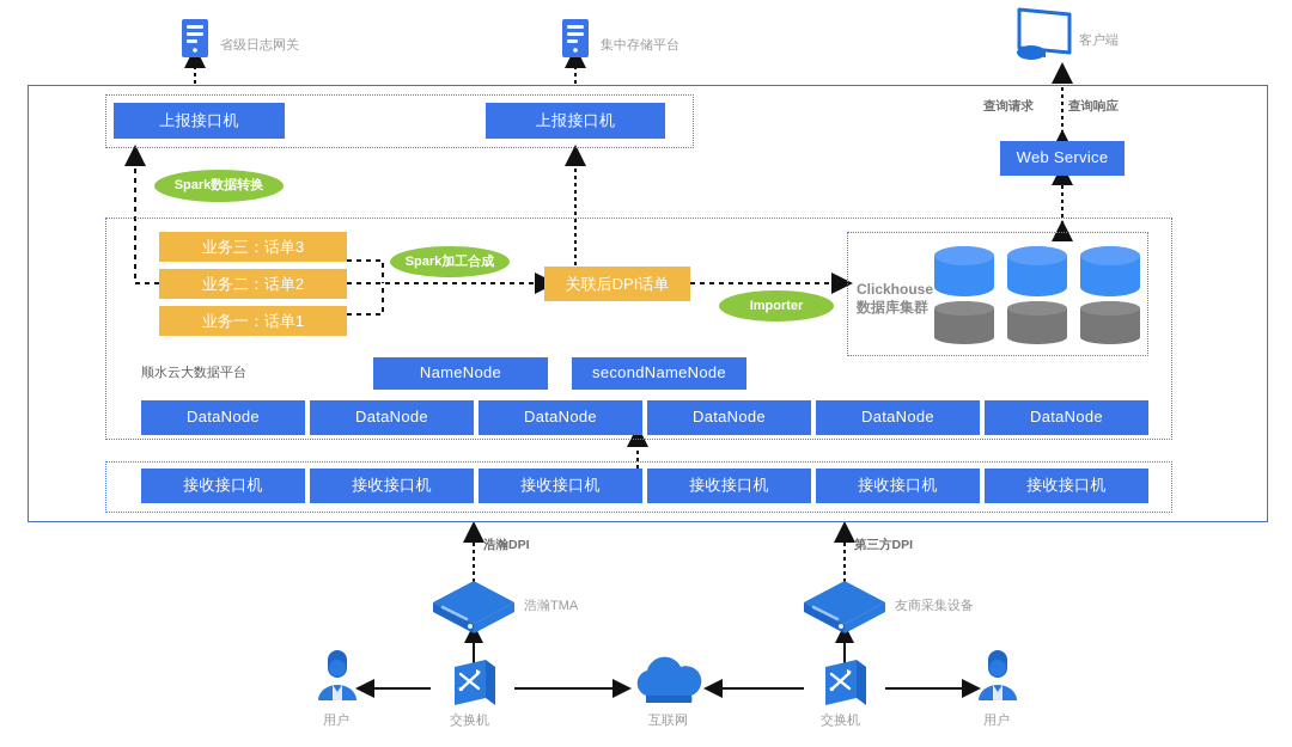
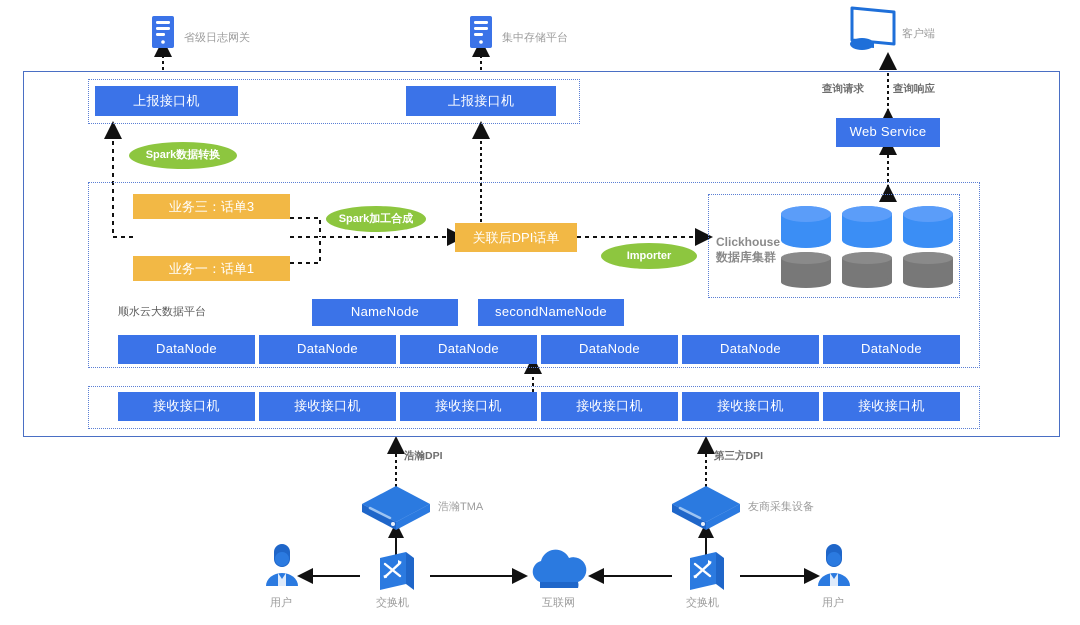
  省级日志网关
  集中存储平台
  客户端
  查询请求
  查询响应
  上报接口机
  上报接口机
  Web Service
  Spark数据转换
  业务三：话单3
- 业务二：话单2
  业务一：话单1
  Spark加工合成
  关联后DPI话单
  Importer
  Clickhouse
  数据库集群
  顺水云大数据平台
  NameNode
  secondNameNode
  DataNode
  DataNode
  DataNode
  DataNode
  DataNode
  DataNode
  接收接口机
  接收接口机
  接收接口机
  接收接口机
  接收接口机
  接收接口机
  浩瀚DPI
  第三方DPI
  浩瀚TMA
  友商采集设备
  用户
  交换机
  互联网
  交换机
  用户
